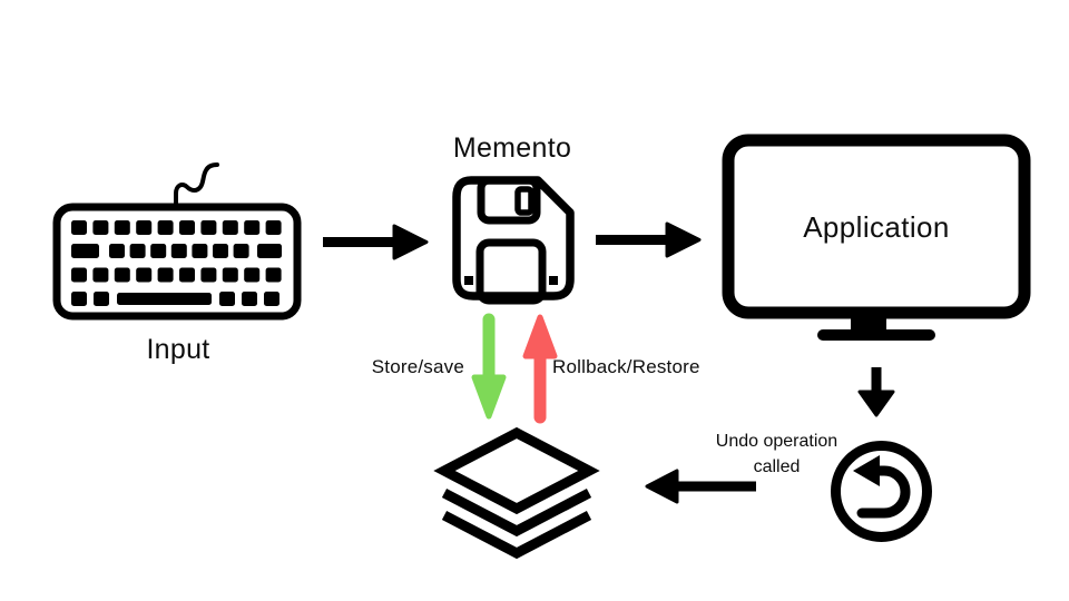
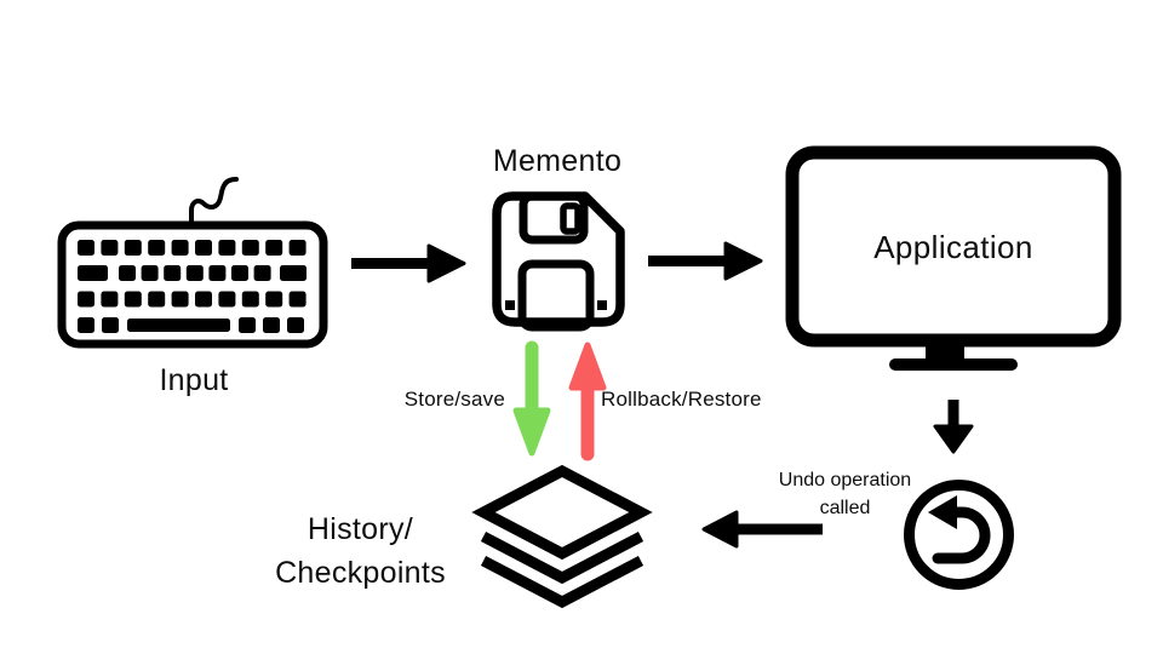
  Input
  Memento
  Application
  Store/save
  Rollback/Restore
+ History/
+ Checkpoints
  Undo operation
  called
